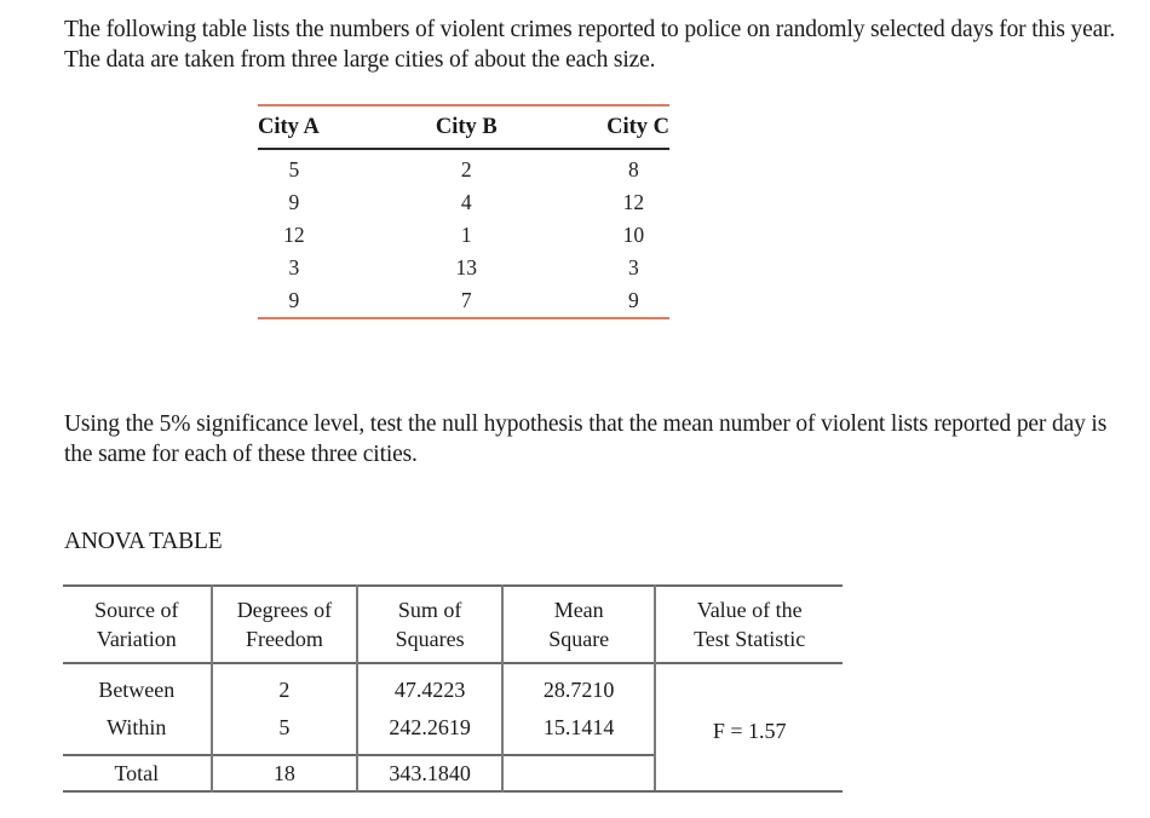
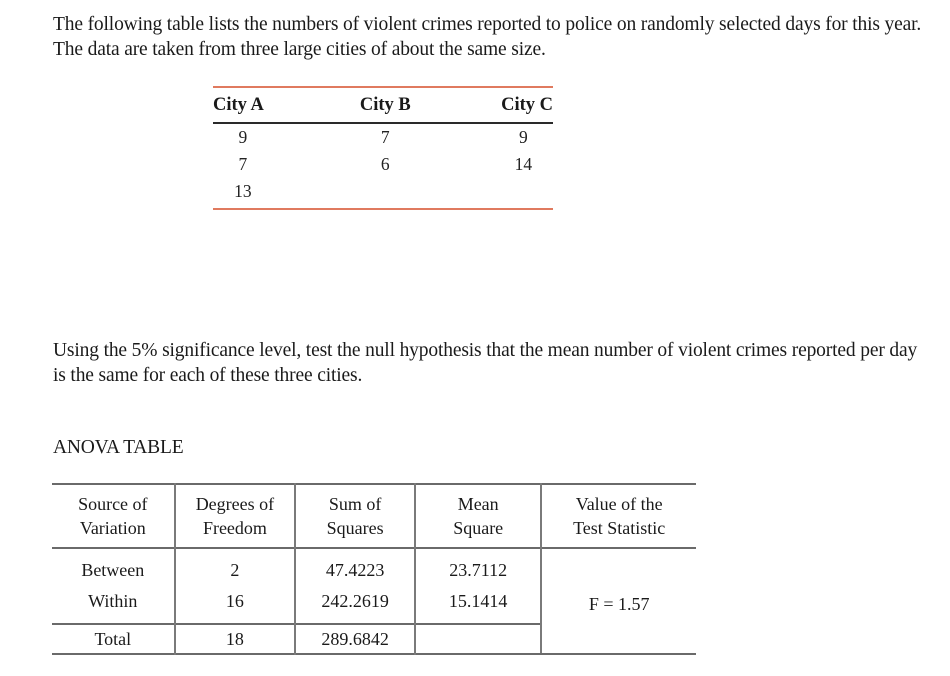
- The following table lists the numbers of violent crimes reported to police on randomly selected days for this year. The data are taken from three large cities of about the each size.
+ The following table lists the numbers of violent crimes reported to police on randomly selected days for this year. The data are taken from three large cities of about the same size.
  City A	City B	City C
- 5	2	8
- 9	4	12
- 12	1	10
- 3	13	3
  9	7	9
+ 7	6	14
+ 13
- Using the 5% significance level, test the null hypothesis that the mean number of violent lists reported per day is the same for each of these three cities.
+ Using the 5% significance level, test the null hypothesis that the mean number of violent crimes reported per day is the same for each of these three cities.
  ANOVA TABLE
  Source of Variation	Degrees of Freedom	Sum of Squares	Mean Square	Value of the Test Statistic
- Between	2	47.4223	28.7210	F = 1.57
+ Between	2	47.4223	23.7112	F = 1.57
- Within	5	242.2619	15.1414
+ Within	16	242.2619	15.1414
- Total	18	343.1840
+ Total	18	289.6842
